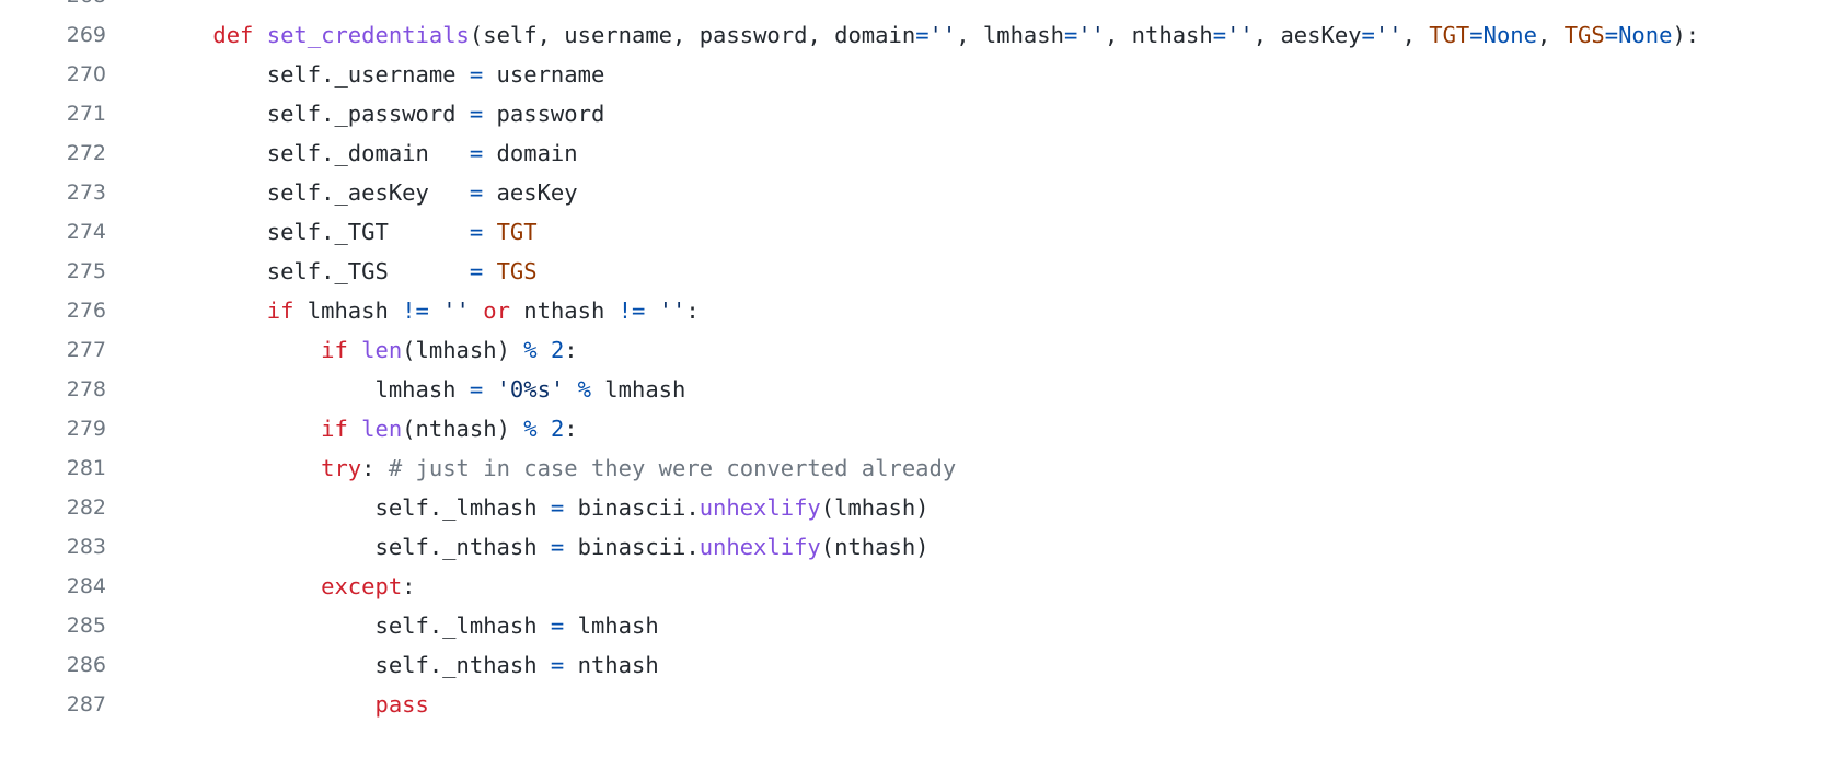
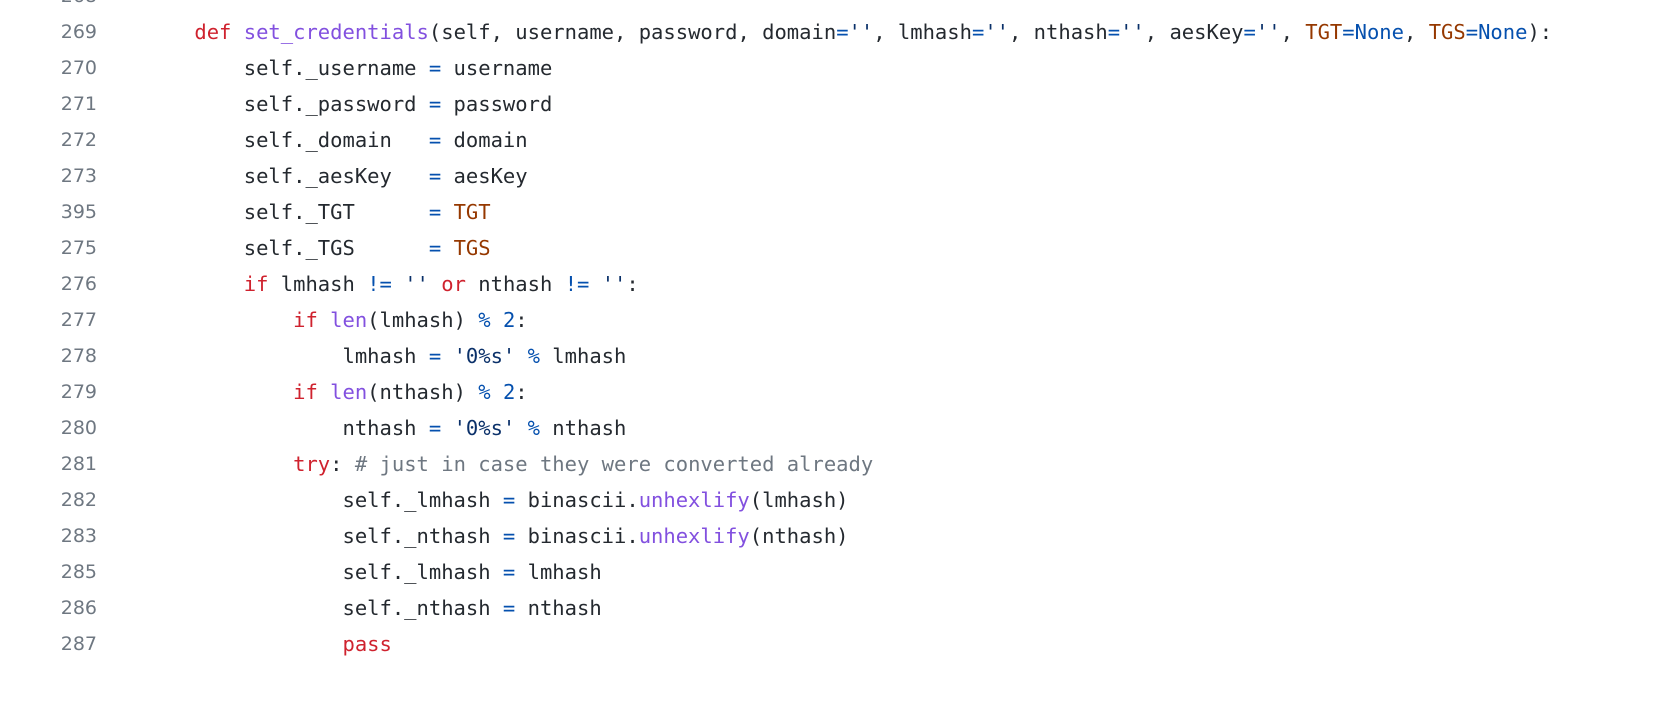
  269	def set_credentials(self, username, password, domain='', lmhash='', nthash='', aesKey='', TGT=None, TGS=None):
  270	self._username = username
  271	self._password = password
  272	self._domain = domain
  273	self._aesKey = aesKey
- 274	self._TGT = TGT
+ 395	self._TGT = TGT
  275	self._TGS = TGS
  276	if lmhash != '' or nthash != '':
  277	if len(lmhash) % 2:
  278	lmhash = '0%s' % lmhash
  279	if len(nthash) % 2:
+ 280	nthash = '0%s' % nthash
  281	try: # just in case they were converted already
  282	self._lmhash = binascii.unhexlify(lmhash)
  283	self._nthash = binascii.unhexlify(nthash)
- 284	except:
  285	self._lmhash = lmhash
  286	self._nthash = nthash
  287	pass
